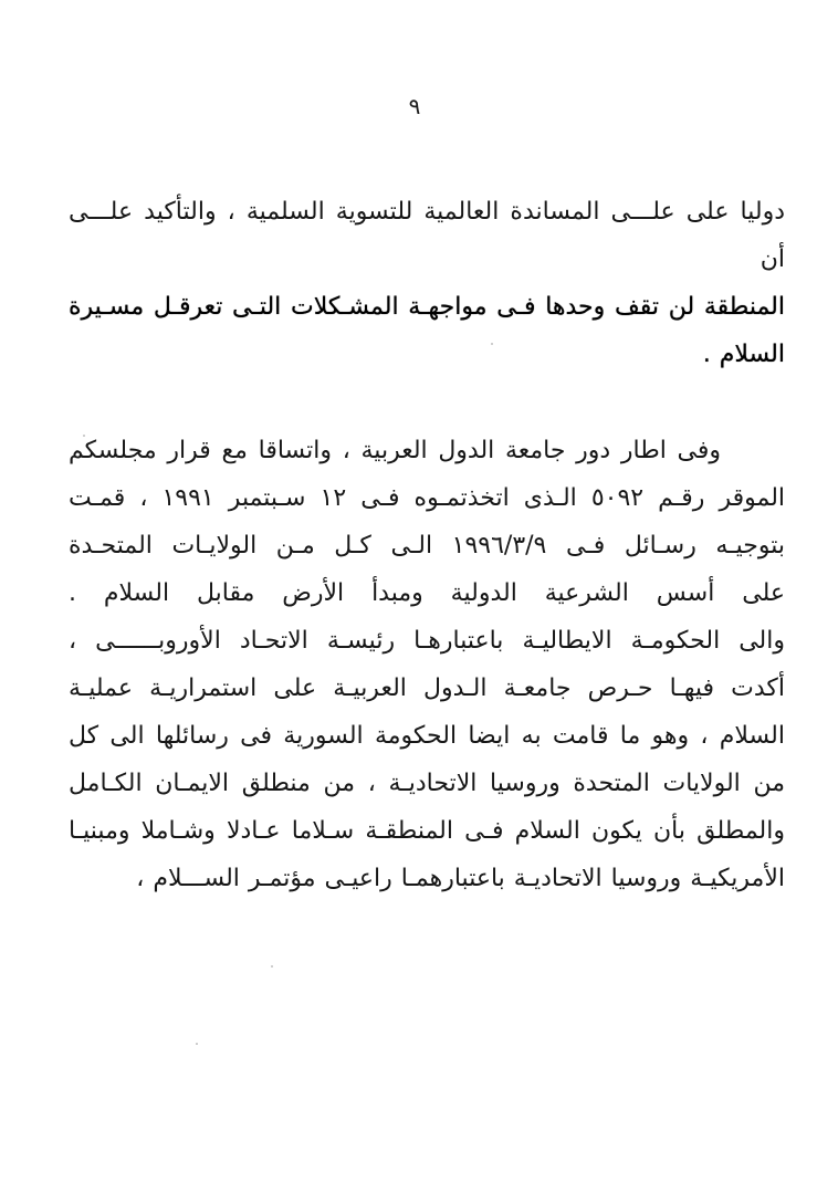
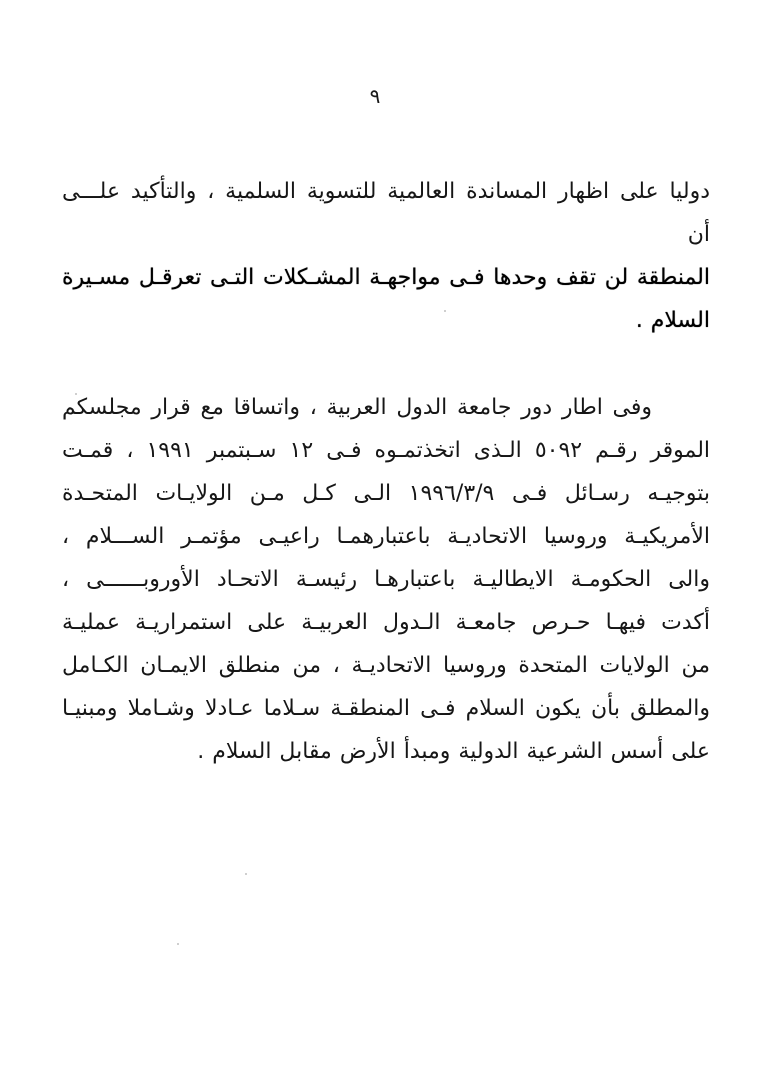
  ٩
- دوليا على علـــى المساندة العالمية للتسوية السلمية ، والتأكيد علـــى أن
+ دوليا على اظهار المساندة العالمية للتسوية السلمية ، والتأكيد علـــى أن
  المنطقة لن تقف وحدها فـى مواجهـة المشـكلات التـى تعرقـل مسـيرة
  السلام .
  وفى اطار دور جامعة الدول العربية ، واتساقا مع قرار مجلسكم
  الموقر رقـم ٥٠٩٢ الـذى اتخذتمـوه فـى ١٢ سـبتمبر ١٩٩١ ، قمـت
  بتوجيـه رسـائل فـى ١٩٩٦/٣/٩ الـى كـل مـن الولايـات المتحـدة
- على أسس الشرعية الدولية ومبدأ الأرض مقابل السلام .
+ الأمريكيـة وروسيا الاتحاديـة باعتبارهمـا راعيـى مؤتمـر الســـلام ،
  والى الحكومـة الايطاليـة باعتبارهـا رئيسـة الاتحـاد الأوروبــــــى ،
  أكدت فيهـا حـرص جامعـة الـدول العربيـة على استمراريـة عمليـة
- السلام ، وهو ما قامت به ايضا الحكومة السورية فى رسائلها الى كل
  من الولايات المتحدة وروسيا الاتحاديـة ، من منطلق الايمـان الكـامل
  والمطلق بأن يكون السلام فـى المنطقـة سـلاما عـادلا وشـاملا ومبنيـا
- الأمريكيـة وروسيا الاتحاديـة باعتبارهمـا راعيـى مؤتمـر الســـلام ،
+ على أسس الشرعية الدولية ومبدأ الأرض مقابل السلام .
